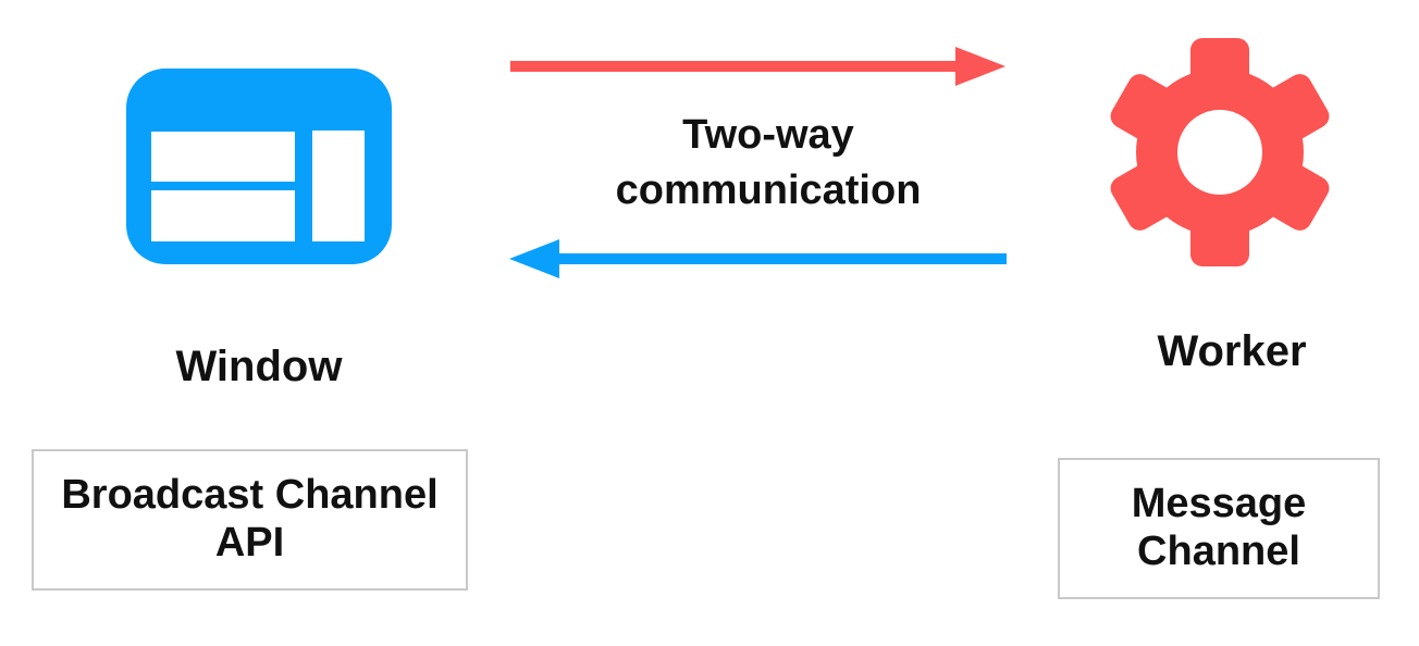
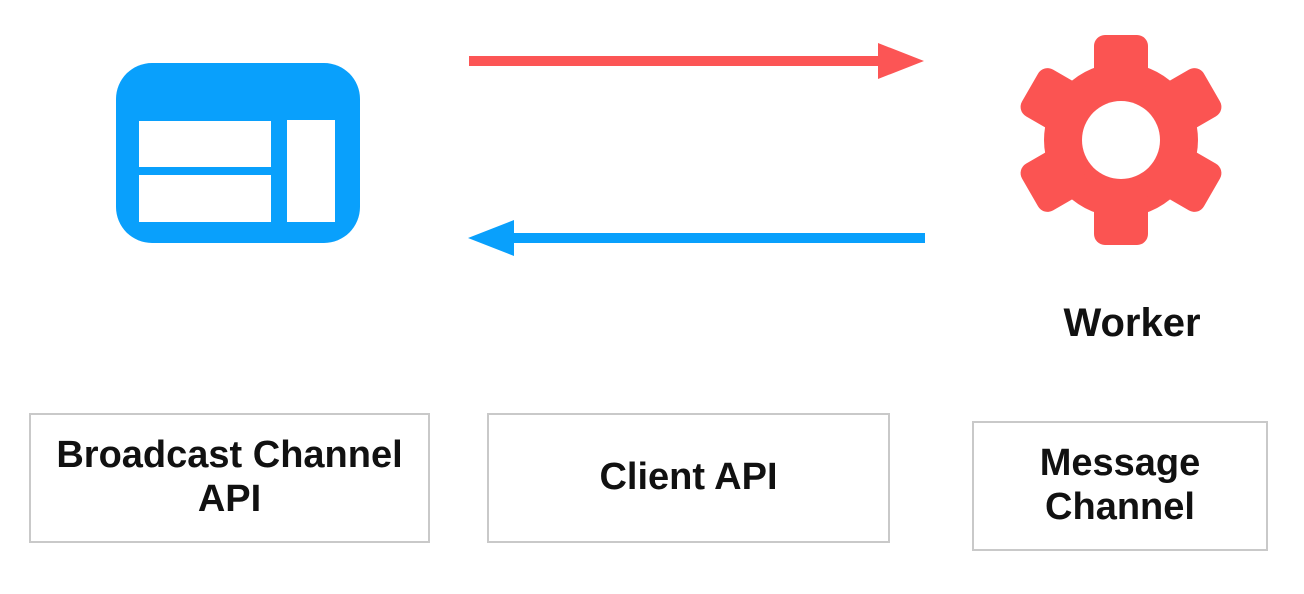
- Window
- Two-way communication
  Worker
  Broadcast Channel API
+ Client API
  Message Channel
